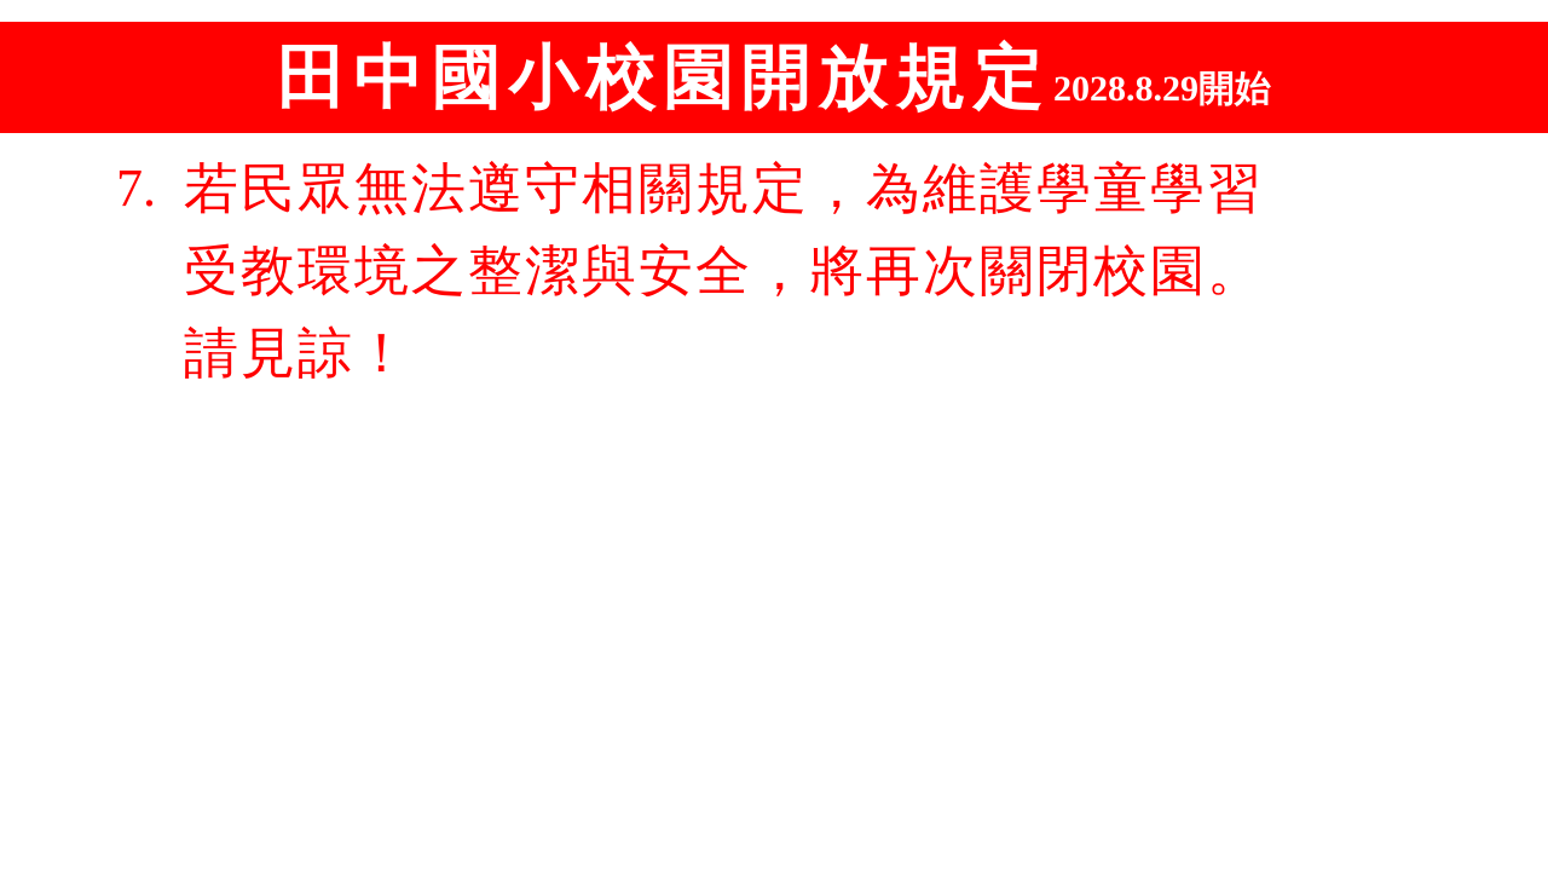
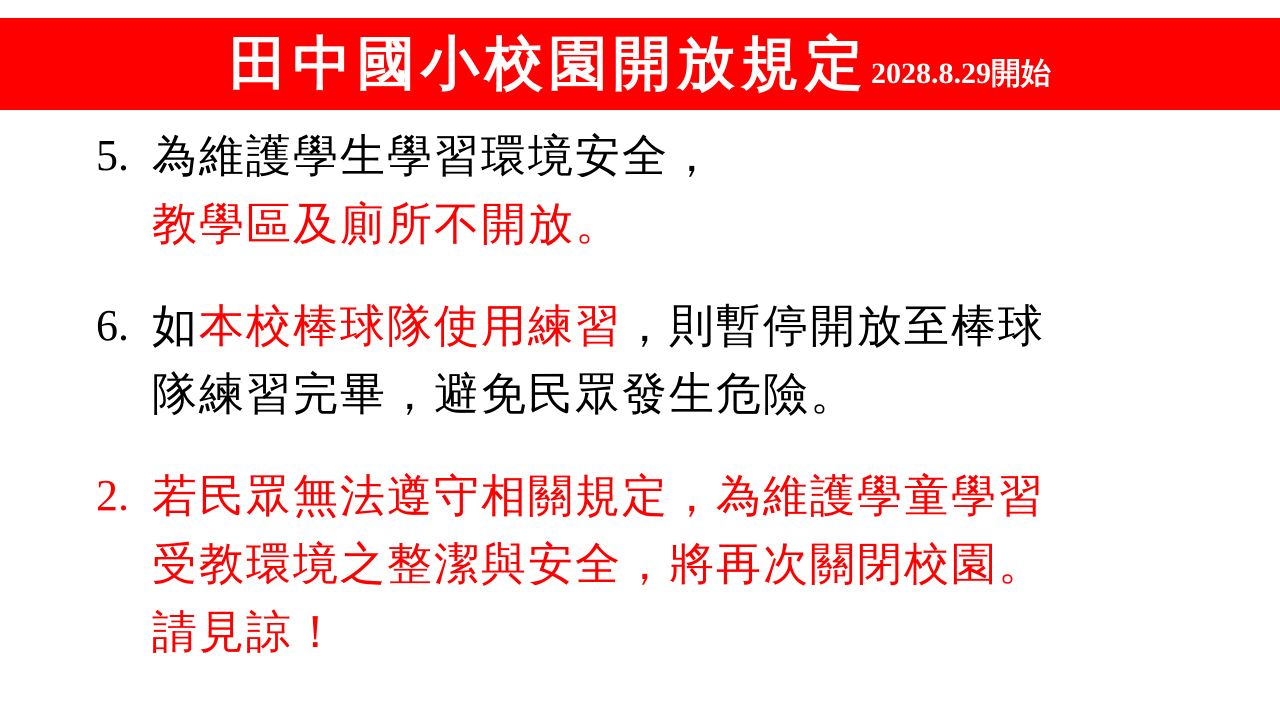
  田中國小校園開放規定
  2028.8.29開始
+ 5.
+ 為維護學生學習環境安全，
+ 教學區及廁所不開放。
+ 6.
+ 如本校棒球隊使用練習，則暫停開放至棒球
+ 隊練習完畢，避免民眾發生危險。
- 7.
+ 2.
  若民眾無法遵守相關規定，為維護學童學習
  受教環境之整潔與安全，將再次關閉校園。
  請見諒！
